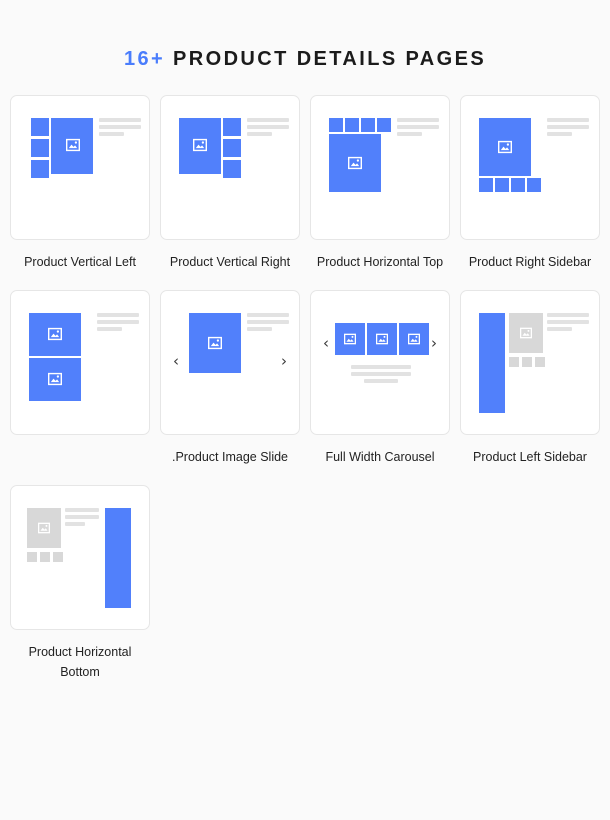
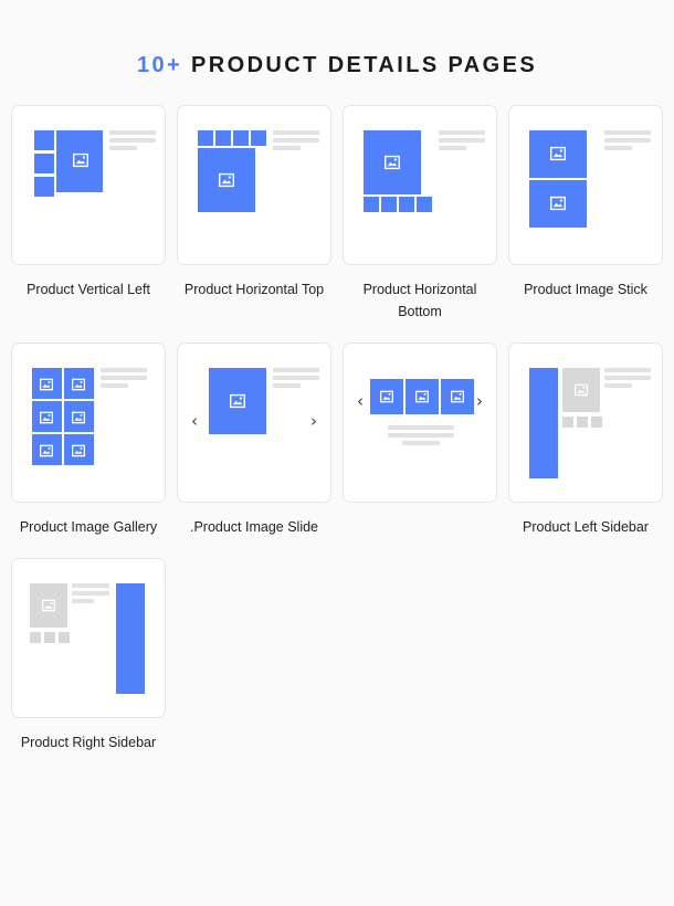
- 16+ PRODUCT DETAILS PAGES
+ 10+ PRODUCT DETAILS PAGES
  Product Vertical Left
- Product Vertical Right
  Product Horizontal Top
- Product Right Sidebar
+ Product Horizontal Bottom
+ Product Image Stick
+ Product Image Gallery
  ‹
  ›
  .Product Image Slide
  ‹
  ›
- Full Width Carousel
  Product Left Sidebar
- Product Horizontal Bottom
+ Product Right Sidebar
